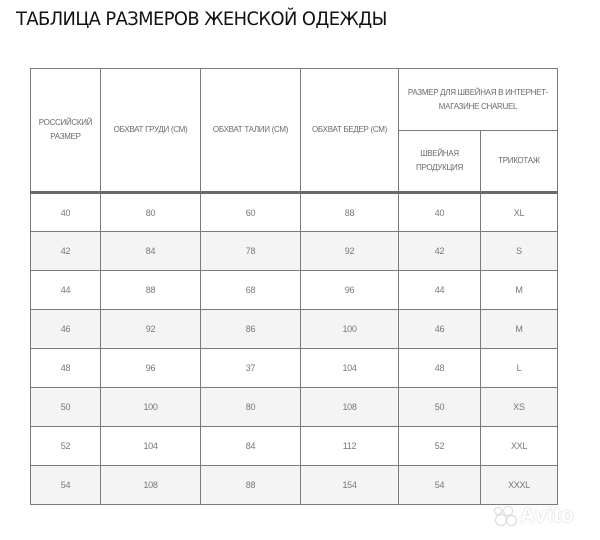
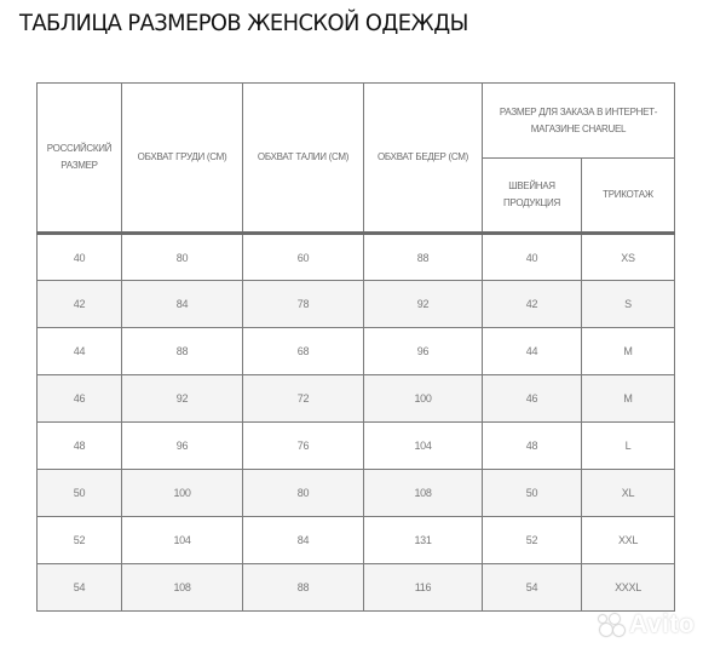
  ТАБЛИЦА РАЗМЕРОВ ЖЕНСКОЙ ОДЕЖДЫ
- РОССИЙСКИЙ РАЗМЕР	ОБХВАТ ГРУДИ (СМ)	ОБХВАТ ТАЛИИ (СМ)	ОБХВАТ БЕДЕР (СМ)	РАЗМЕР ДЛЯ ШВЕЙНАЯ В ИНТЕРНЕТ-МАГАЗИНЕ CHARUEL
+ РОССИЙСКИЙ РАЗМЕР	ОБХВАТ ГРУДИ (СМ)	ОБХВАТ ТАЛИИ (СМ)	ОБХВАТ БЕДЕР (СМ)	РАЗМЕР ДЛЯ ЗАКАЗА В ИНТЕРНЕТ-МАГАЗИНЕ CHARUEL
  ШВЕЙНАЯ ПРОДУКЦИЯ	ТРИКОТАЖ
- 40	80	60	88	40	XL
+ 40	80	60	88	40	XS
  42	84	78	92	42	S
  44	88	68	96	44	M
- 46	92	86	100	46	M
+ 46	92	72	100	46	M
- 48	96	37	104	48	L
+ 48	96	76	104	48	L
- 50	100	80	108	50	XS
+ 50	100	80	108	50	XL
- 52	104	84	112	52	XXL
+ 52	104	84	131	52	XXL
- 54	108	88	154	54	XXXL
+ 54	108	88	116	54	XXXL
  Avito
